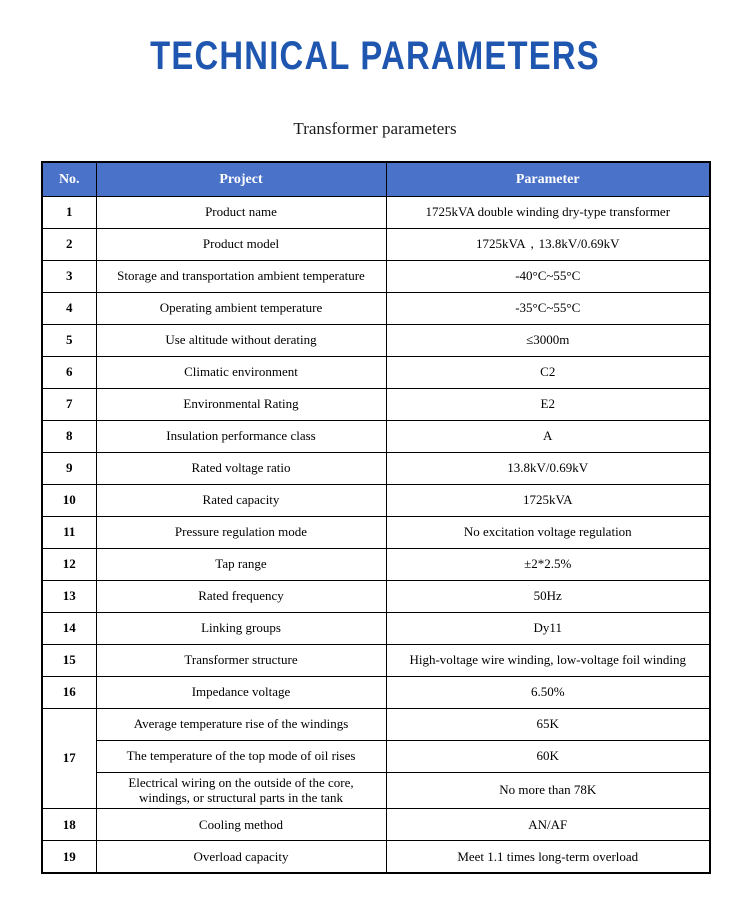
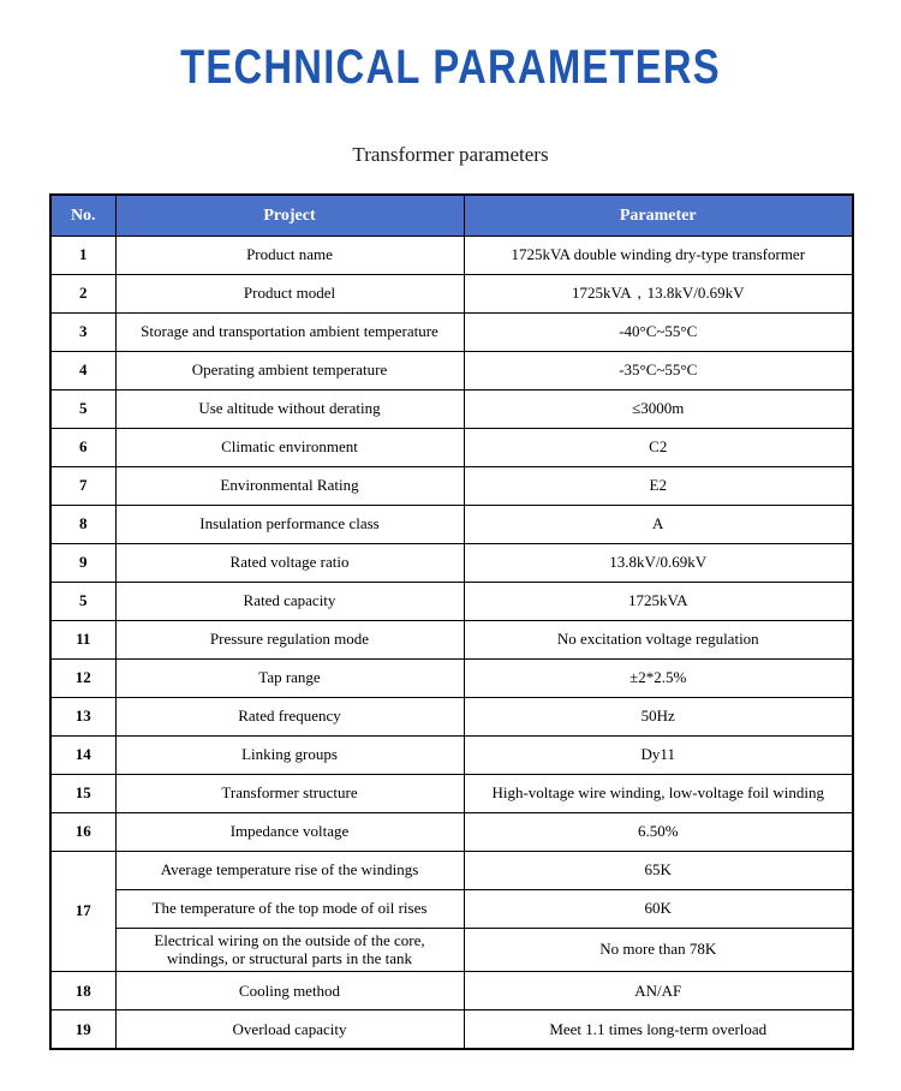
  TECHNICAL PARAMETERS
  Transformer parameters
  No.	Project	Parameter
  1	Product name	1725kVA double winding dry-type transformer
  2	Product model	1725kVA，13.8kV/0.69kV
  3	Storage and transportation ambient temperature	-40°C~55°C
  4	Operating ambient temperature	-35°C~55°C
  5	Use altitude without derating	≤3000m
  6	Climatic environment	C2
  7	Environmental Rating	E2
  8	Insulation performance class	A
  9	Rated voltage ratio	13.8kV/0.69kV
- 10	Rated capacity	1725kVA
+ 5	Rated capacity	1725kVA
  11	Pressure regulation mode	No excitation voltage regulation
  12	Tap range	±2*2.5%
  13	Rated frequency	50Hz
  14	Linking groups	Dy11
  15	Transformer structure	High-voltage wire winding, low-voltage foil winding
  16	Impedance voltage	6.50%
  17	Average temperature rise of the windings	65K
  The temperature of the top mode of oil rises	60K
  Electrical wiring on the outside of the core, windings, or structural parts in the tank	No more than 78K
  18	Cooling method	AN/AF
  19	Overload capacity	Meet 1.1 times long-term overload
